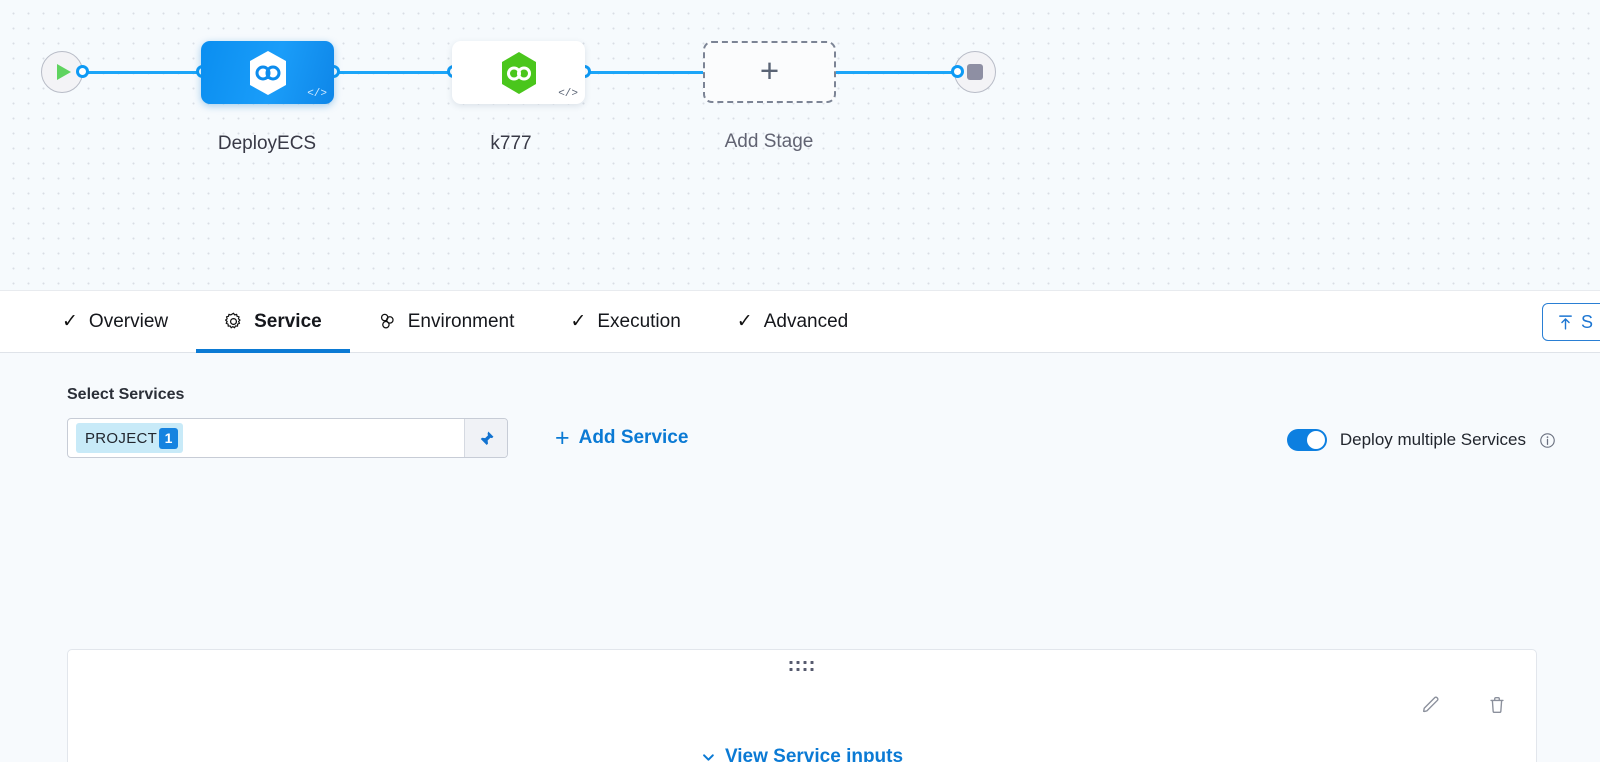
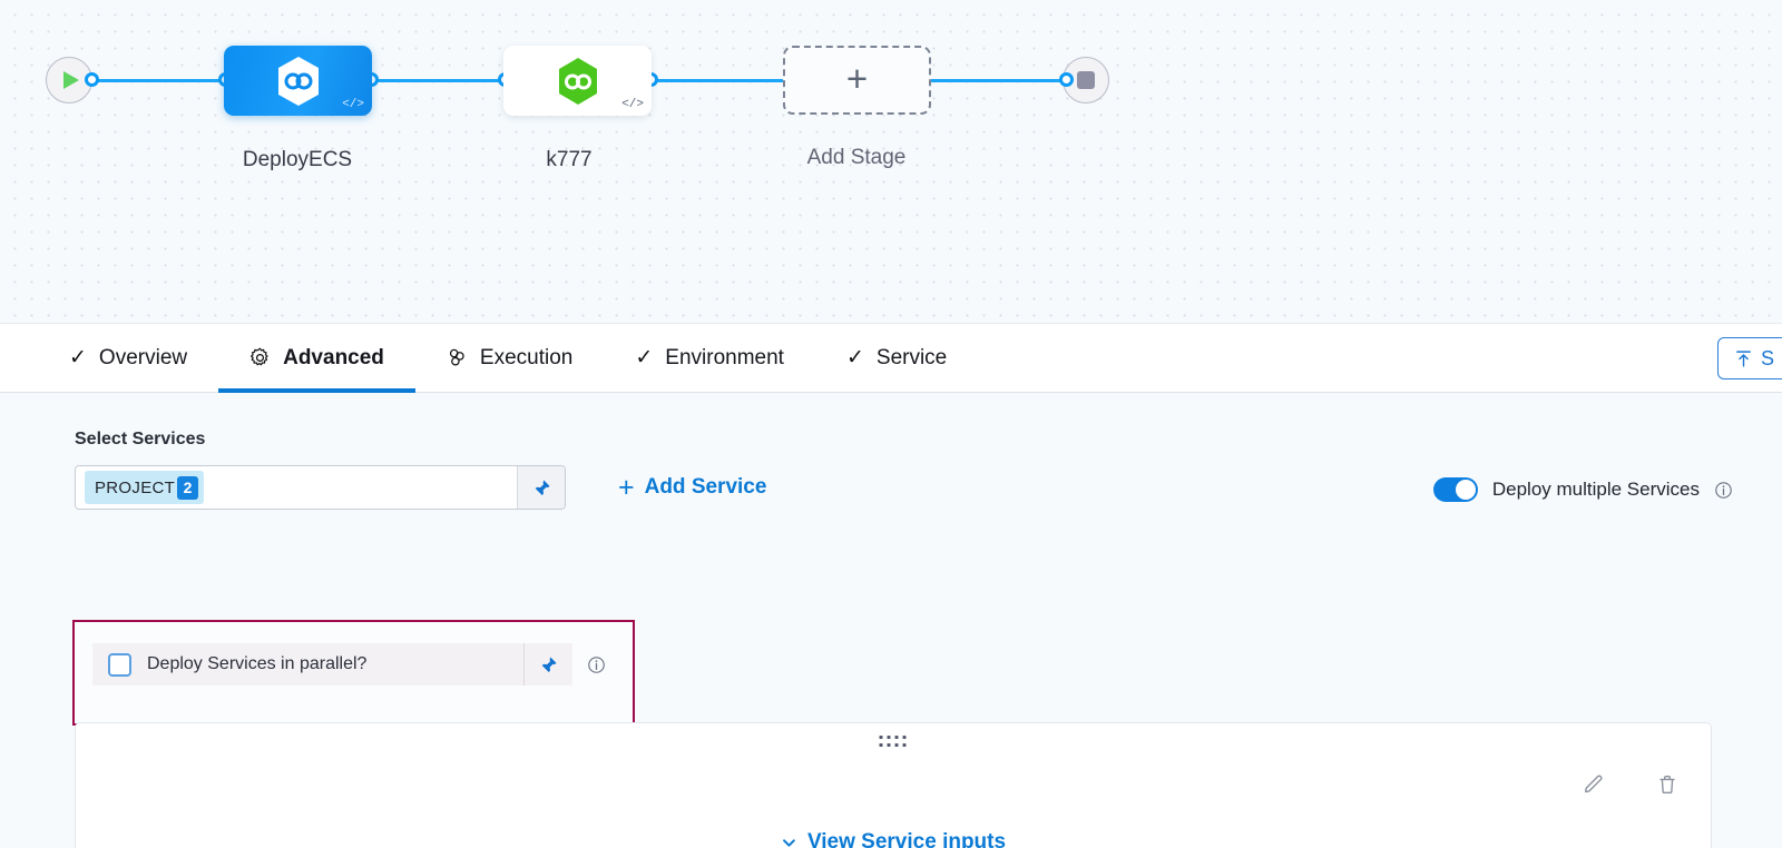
  </>
  DeployECS
  </>
  k777
  +
  Add Stage
  ✓
  Overview
- Service
+ Advanced
- Environment
+ Execution
  ✓
- Execution
+ Environment
  ✓
- Advanced
+ Service
  S
  Select Services
  PROJECT
- 1
+ 2
  +
  Add Service
  Deploy multiple Services
+ Deploy Services in parallel?
  View Service inputs
